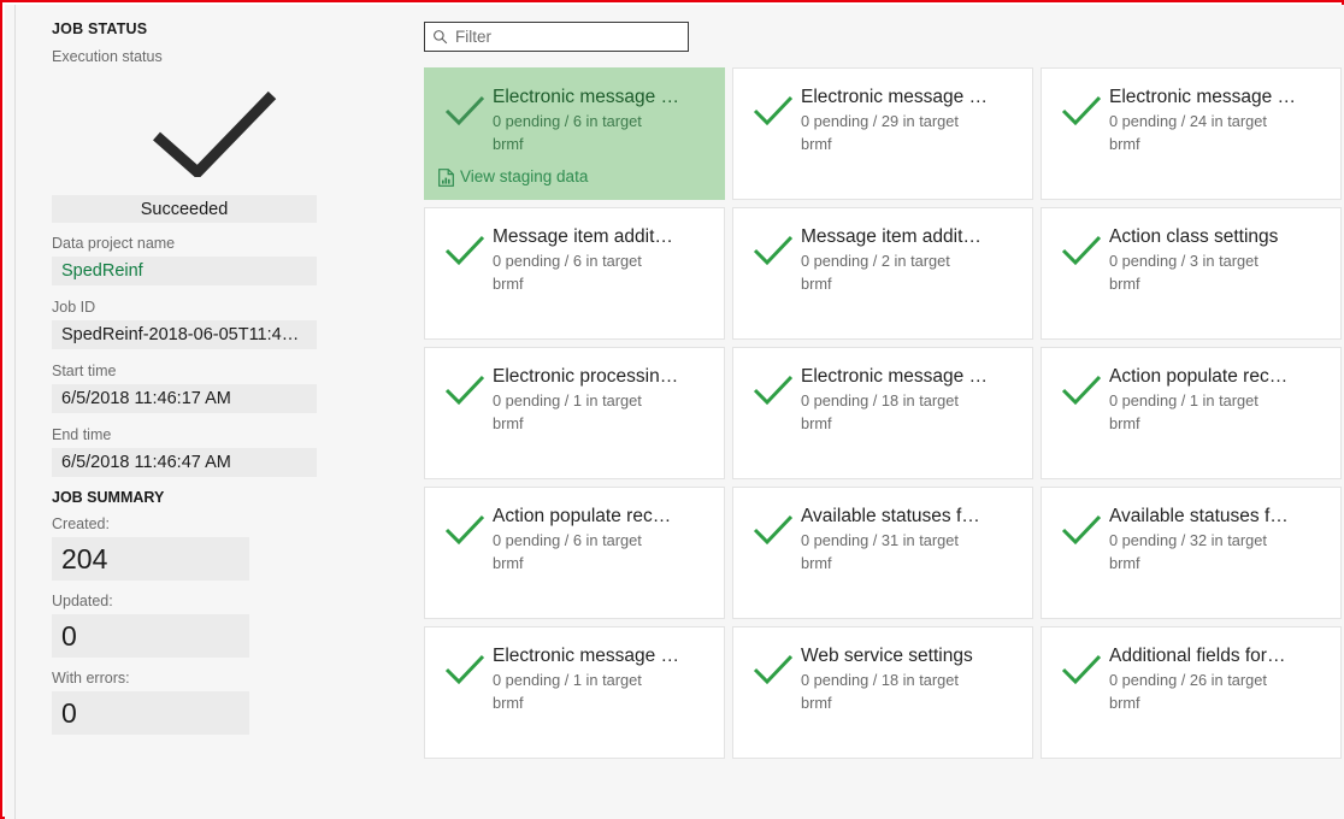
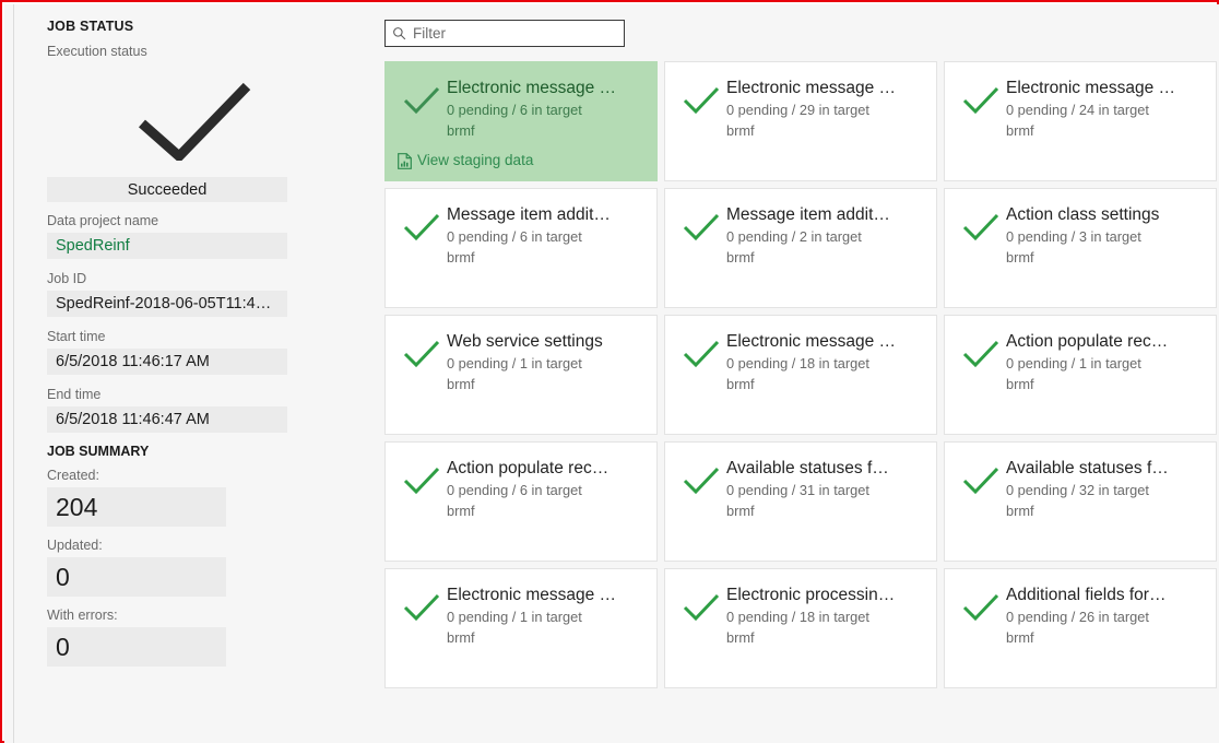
  JOB STATUS
  Execution status
  Succeeded
  Data project name
  SpedReinf
  Job ID
  SpedReinf-2018-06-05T11:4…
  Start time
  6/5/2018 11:46:17 AM
  End time
  6/5/2018 11:46:47 AM
  JOB SUMMARY
  Created:
  204
  Updated:
  0
  With errors:
  0
  Filter
  Electronic message …
  0 pending / 6 in target
  brmf
  View staging data
  Electronic message …
  0 pending / 29 in target
  brmf
  Electronic message …
  0 pending / 24 in target
  brmf
  Message item addit…
  0 pending / 6 in target
  brmf
  Message item addit…
  0 pending / 2 in target
  brmf
  Action class settings
  0 pending / 3 in target
  brmf
- Electronic processin…
+ Web service settings
  0 pending / 1 in target
  brmf
  Electronic message …
  0 pending / 18 in target
  brmf
  Action populate rec…
  0 pending / 1 in target
  brmf
  Action populate rec…
  0 pending / 6 in target
  brmf
  Available statuses f…
  0 pending / 31 in target
  brmf
  Available statuses f…
  0 pending / 32 in target
  brmf
  Electronic message …
  0 pending / 1 in target
  brmf
- Web service settings
+ Electronic processin…
  0 pending / 18 in target
  brmf
  Additional fields for…
  0 pending / 26 in target
  brmf
